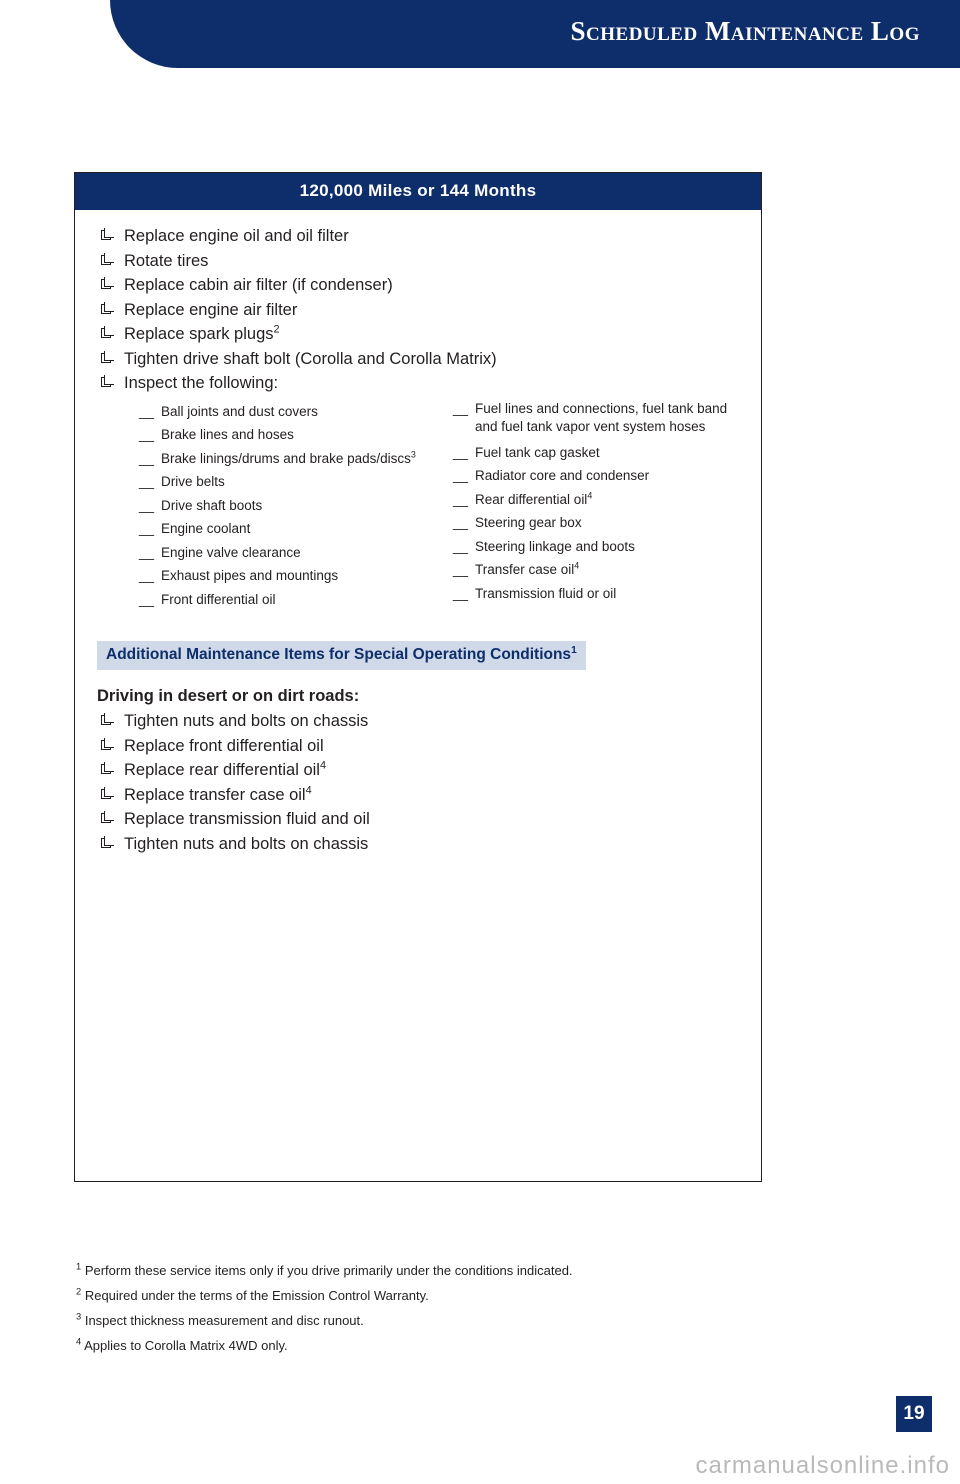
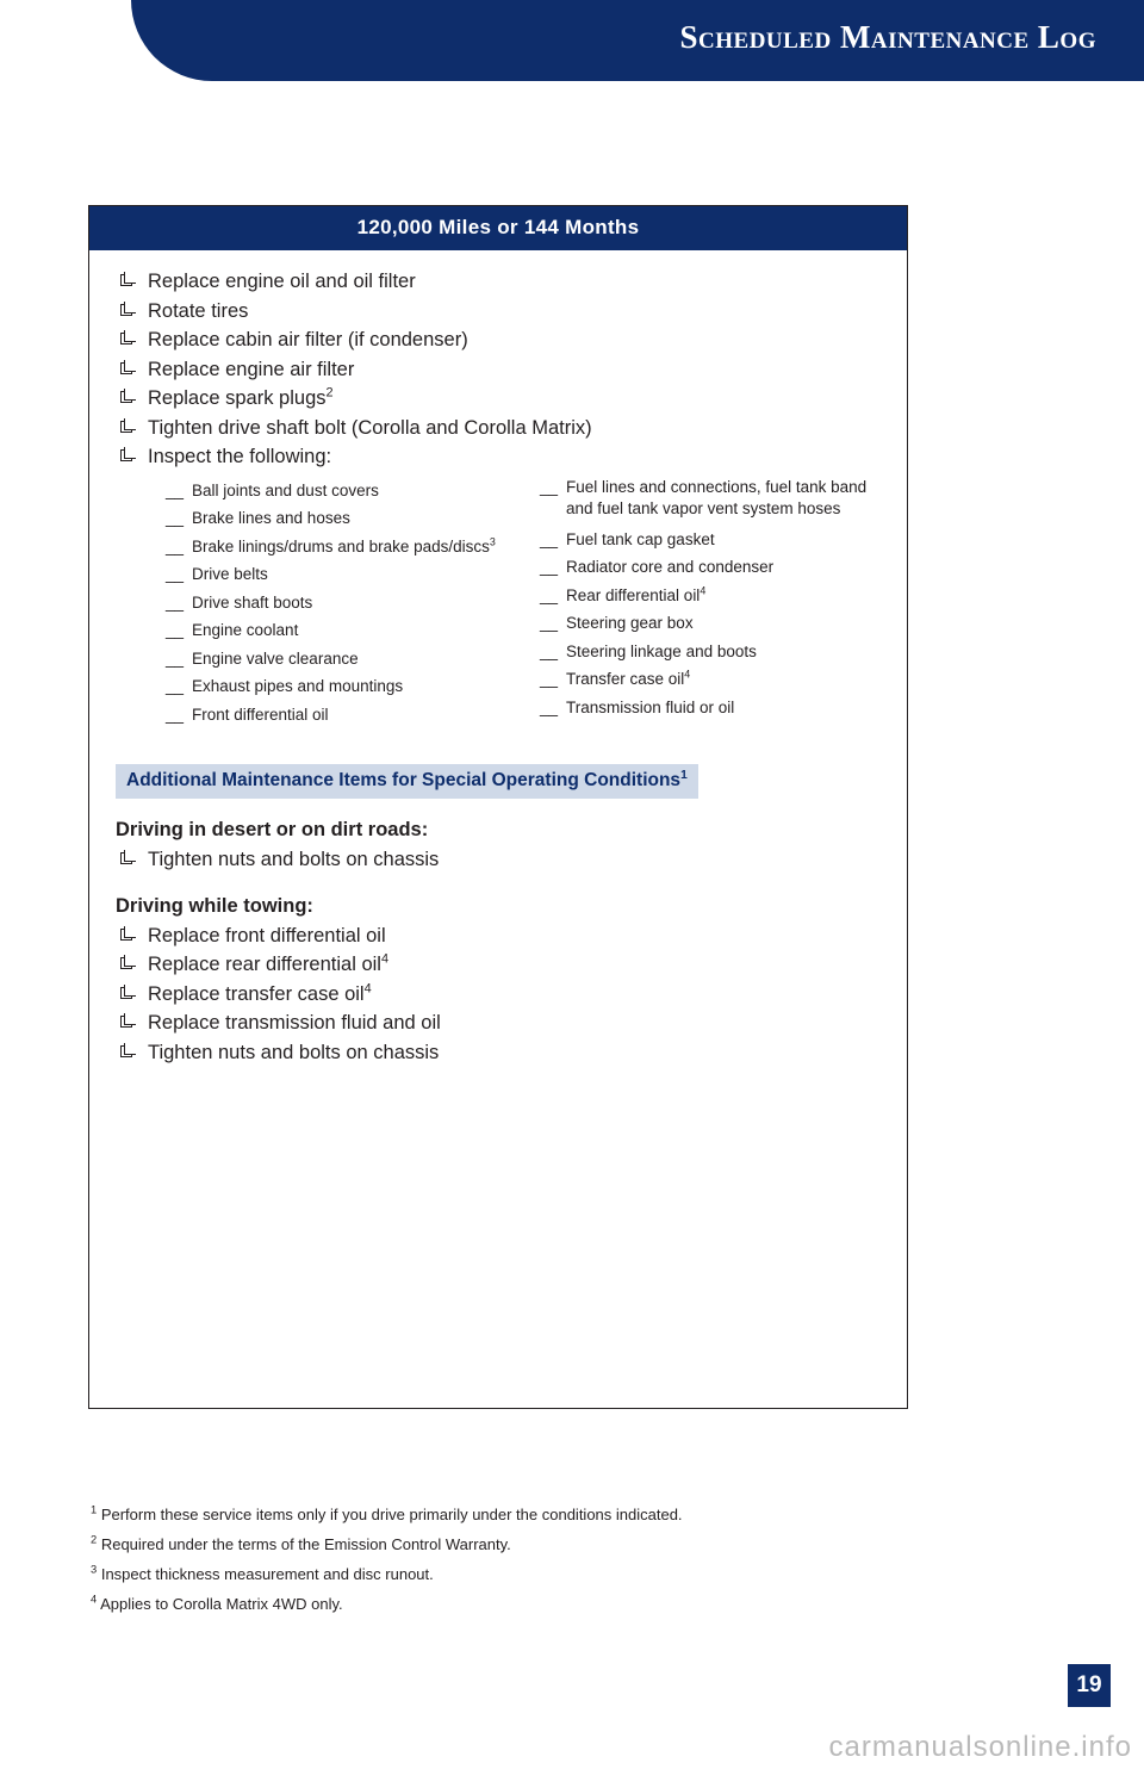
  Scheduled Maintenance Log
  120,000 Miles or 144 Months
  Replace engine oil and oil filter
  Rotate tires
  Replace cabin air filter (if condenser)
  Replace engine air filter
  Replace spark plugs2
  Tighten drive shaft bolt (Corolla and Corolla Matrix)
  Inspect the following:
  __
  Ball joints and dust covers
  __
  Brake lines and hoses
  __
  Brake linings/drums and brake pads/discs3
  __
  Drive belts
  __
  Drive shaft boots
  __
  Engine coolant
  __
  Engine valve clearance
  __
  Exhaust pipes and mountings
  __
  Front differential oil
  __
  Fuel lines and connections, fuel tank band and fuel tank vapor vent system hoses
  __
  Fuel tank cap gasket
  __
  Radiator core and condenser
  __
  Rear differential oil4
  __
  Steering gear box
  __
  Steering linkage and boots
  __
  Transfer case oil4
  __
  Transmission fluid or oil
  Additional Maintenance Items for Special Operating Conditions1
  Driving in desert or on dirt roads:
  Tighten nuts and bolts on chassis
+ Driving while towing:
  Replace front differential oil
  Replace rear differential oil4
  Replace transfer case oil4
  Replace transmission fluid and oil
  Tighten nuts and bolts on chassis
  1 Perform these service items only if you drive primarily under the conditions indicated.
  2 Required under the terms of the Emission Control Warranty.
  3 Inspect thickness measurement and disc runout.
  4 Applies to Corolla Matrix 4WD only.
  19
  carmanualsonline.info
